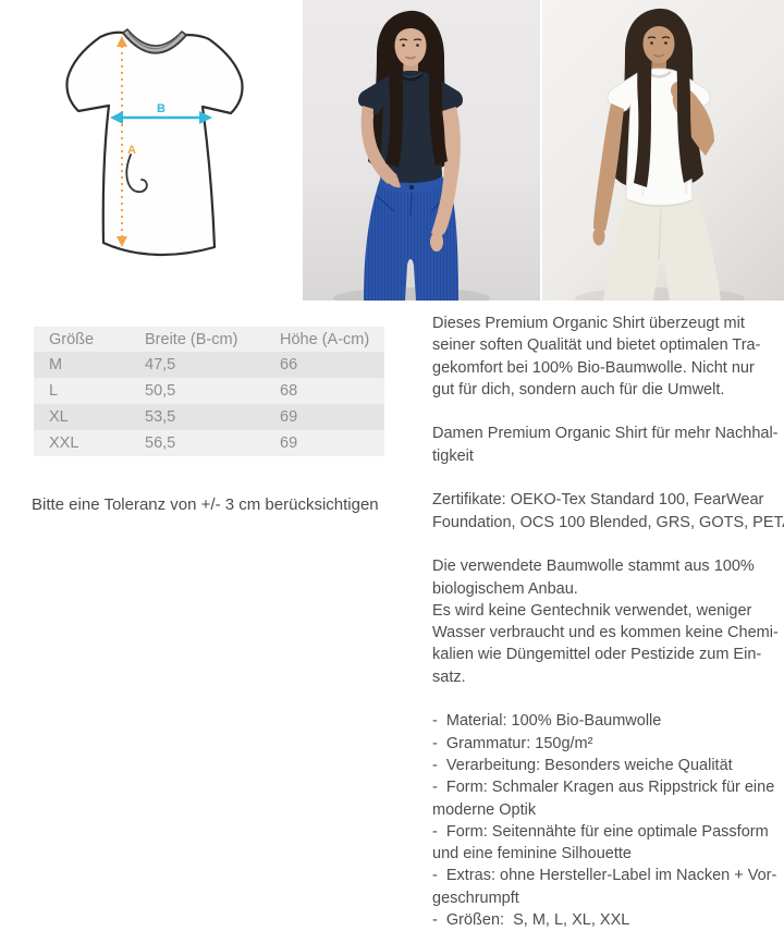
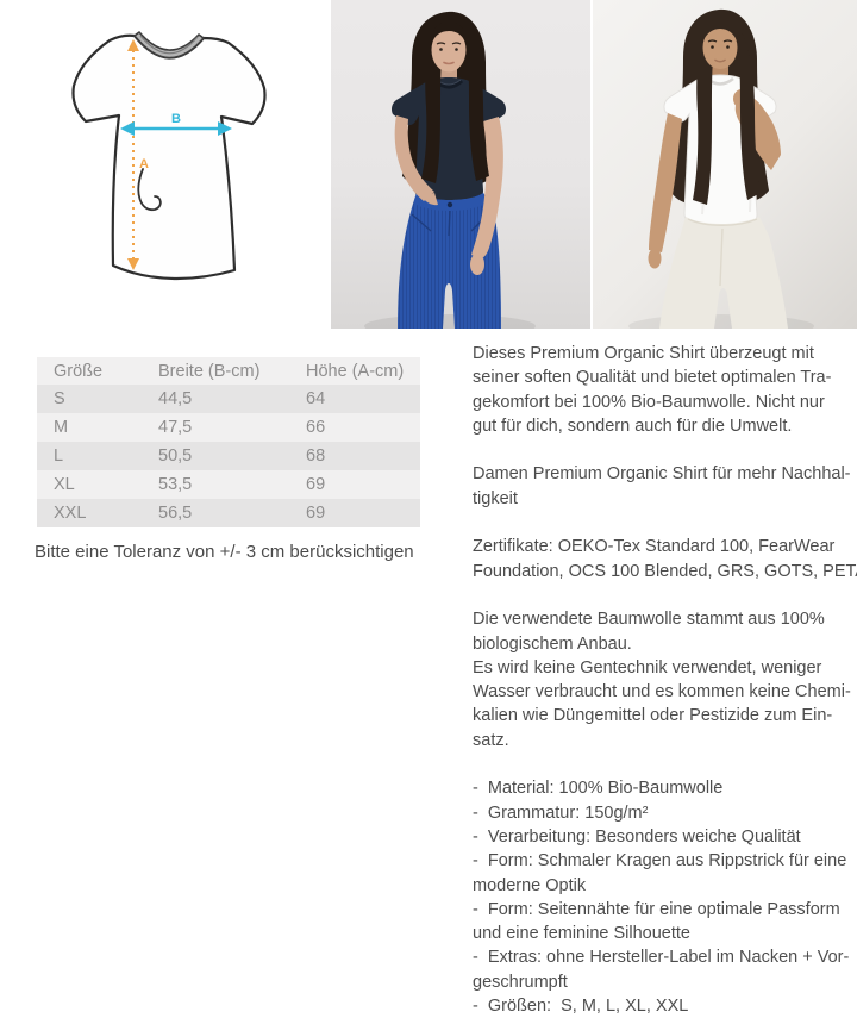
  A
  B
  Größe
  Breite (B-cm)
  Höhe (A-cm)
+ S
+ 44,5
+ 64
  M
  47,5
  66
  L
  50,5
  68
  XL
  53,5
  69
  XXL
  56,5
  69
  Bitte eine Toleranz von +/- 3 cm berücksichtigen
  Dieses Premium Organic Shirt überzeugt mit
  seiner soften Qualität und bietet optimalen Tra-
  gekomfort bei 100% Bio-Baumwolle. Nicht nur
  gut für dich, sondern auch für die Umwelt.
  Damen Premium Organic Shirt für mehr Nachhal-
  tigkeit
  Zertifikate: OEKO-Tex Standard 100, FearWear
  Foundation, OCS 100 Blended, GRS, GOTS, PET
  Die verwendete Baumwolle stammt aus 100%
  biologischem Anbau.
  Es wird keine Gentechnik verwendet, weniger
  Wasser verbraucht und es kommen keine Chemi-
  kalien wie Düngemittel oder Pestizide zum Ein-
  satz.
  - Material: 100% Bio-Baumwolle
  - Grammatur: 150g/m²
  - Verarbeitung: Besonders weiche Qualität
  - Form: Schmaler Kragen aus Rippstrick für eine
  moderne Optik
  - Form: Seitennähte für eine optimale Passform
  und eine feminine Silhouette
  - Extras: ohne Hersteller-Label im Nacken + Vor-
  geschrumpft
  - Größen: S, M, L, XL, XXL
